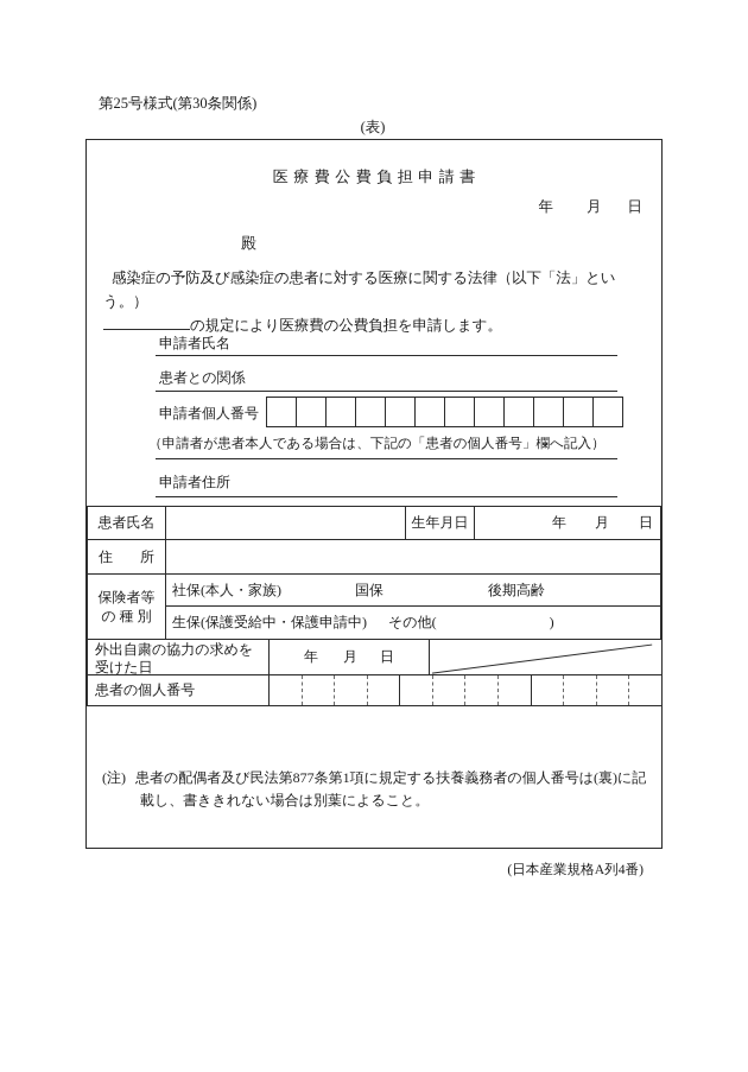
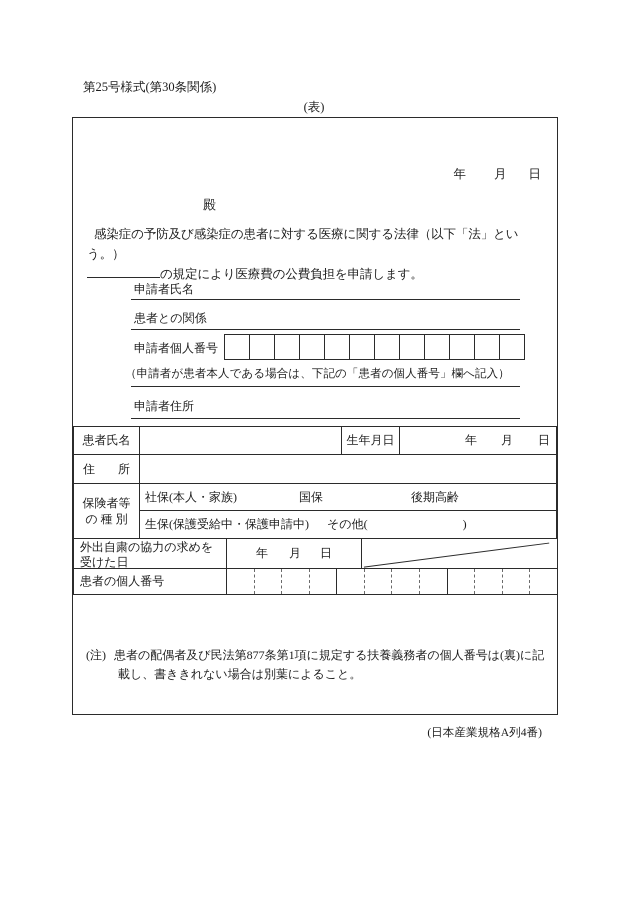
  第25号様式(第30条関係)
  (表)
- 医療費公費負担申請書
  年 月 日
  殿
  感染症の予防及び感染症の患者に対する医療に関する法律（以下「法」という。）
  の規定により医療費の公費負担を申請します。
  申請者氏名
  患者との関係
  申請者個人番号
  （申請者が患者本人である場合は、下記の「患者の個人番号」欄へ記入）
  申請者住所
  患者氏名
  生年月日
  年
  月
  日
  住
  所
  保険者等
  の 種 別
  社保(本人・家族)
  国保
  後期高齢
  生保(保護受給中・保護申請中)
  その他(
  )
  外出自粛の協力の求めを
  受けた日
  年
  月
  日
  患者の個人番号
  (注) 患者の配偶者及び民法第877条第1項に規定する扶養義務者の個人番号は(裏)に記
  載し、書ききれない場合は別葉によること。
  (日本産業規格A列4番)
